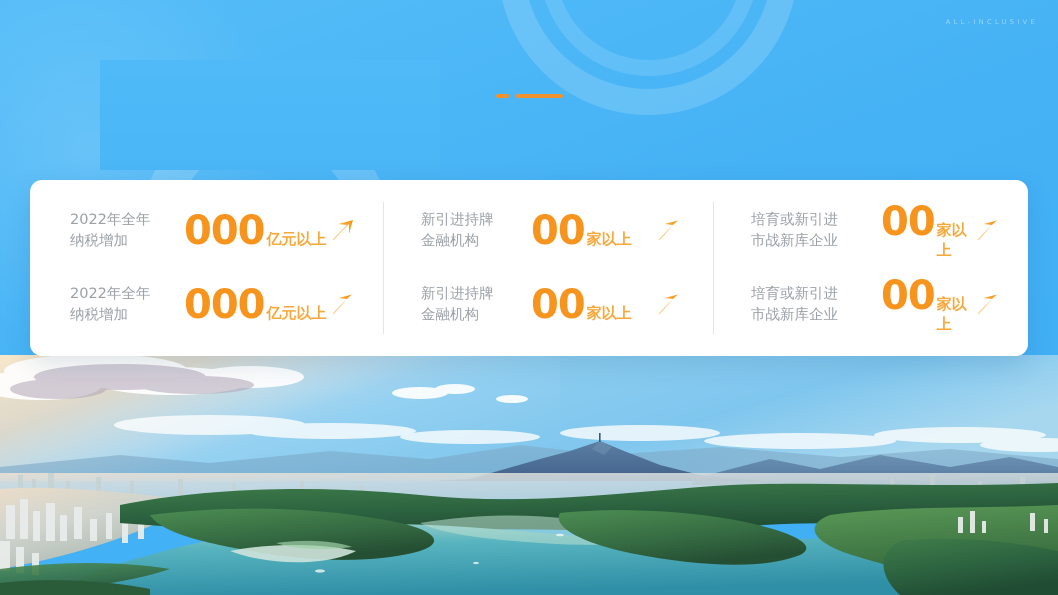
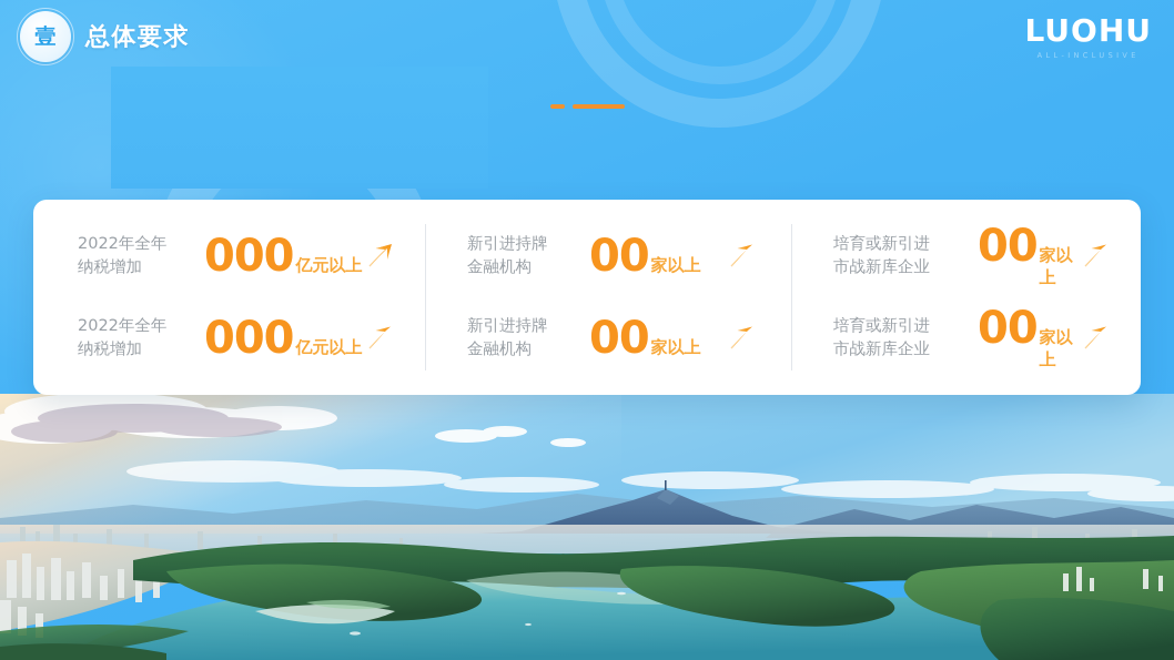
+ 壹
+ 总体要求
+ LUOHU
  ALL-INCLUSIVE
  2022年全年
  纳税增加
  000
  亿元以上
  2022年全年
  纳税增加
  000
  亿元以上
  新引进持牌
  金融机构
  00
  家以上
  新引进持牌
  金融机构
  00
  家以上
  培育或新引进
  市战新库企业
  00
  家以上
  培育或新引进
  市战新库企业
  00
  家以上
